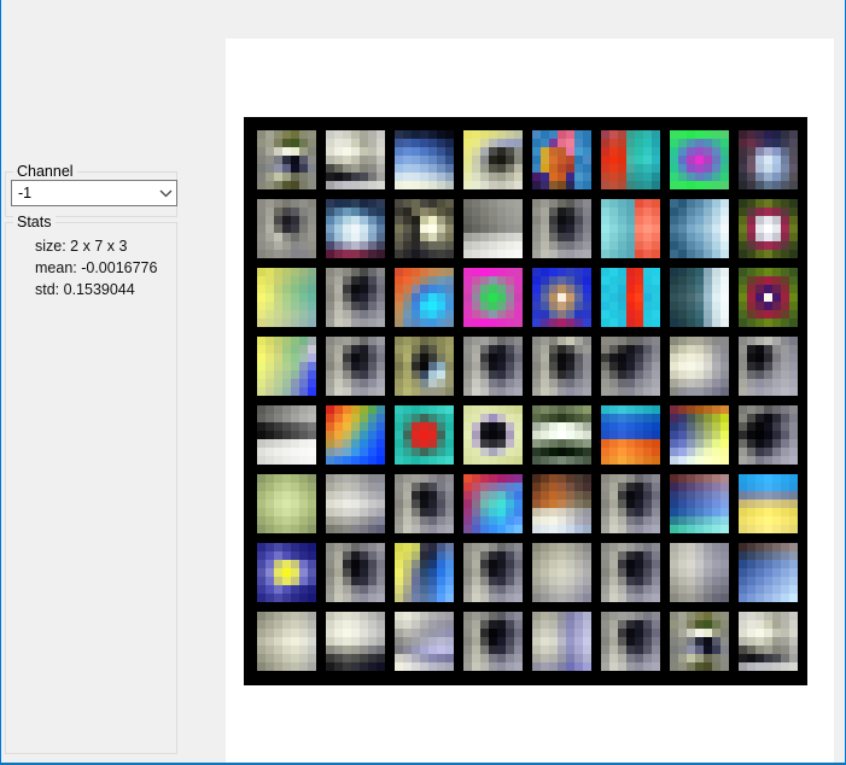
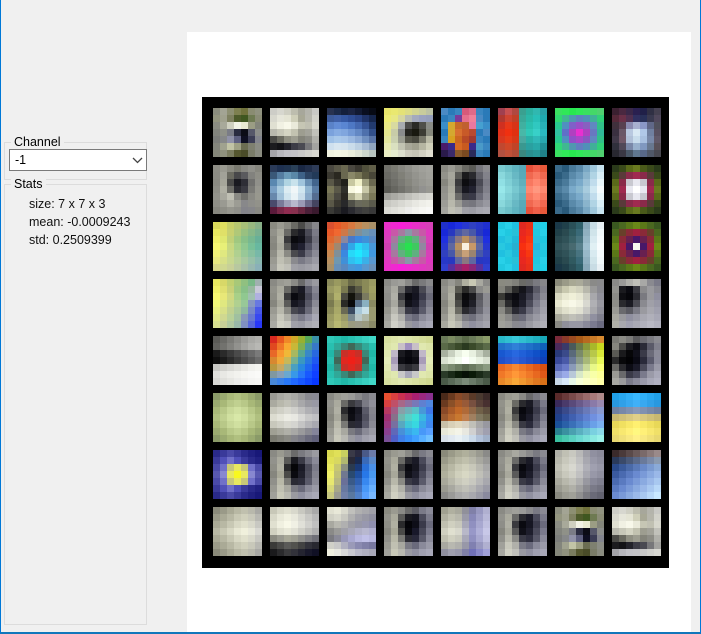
  Channel
  -1
  Stats
- size: 2 x 7 x 3
+ size: 7 x 7 x 3
- mean: -0.0016776
+ mean: -0.0009243
- std: 0.1539044
+ std: 0.2509399
